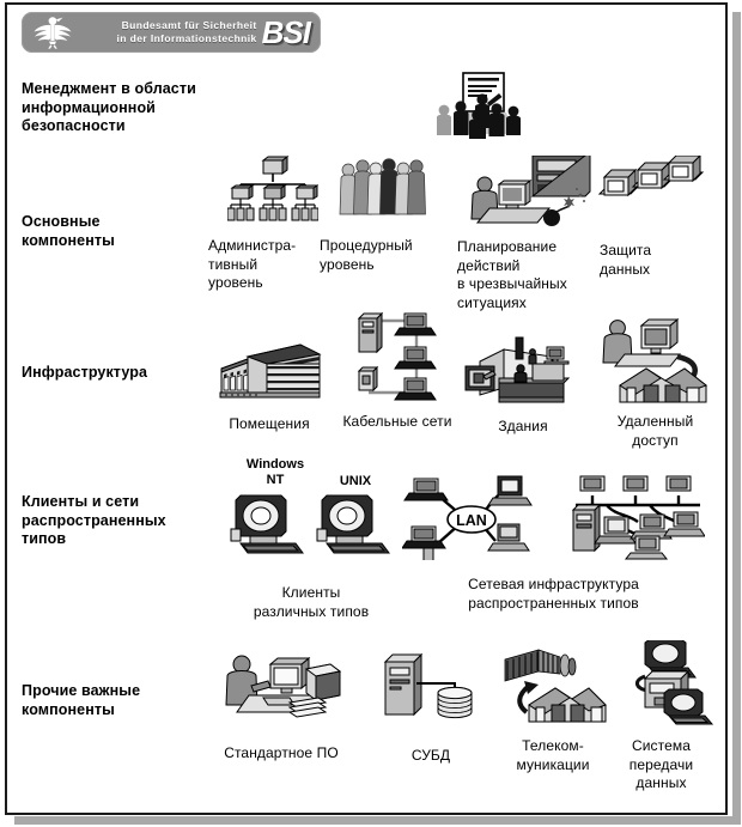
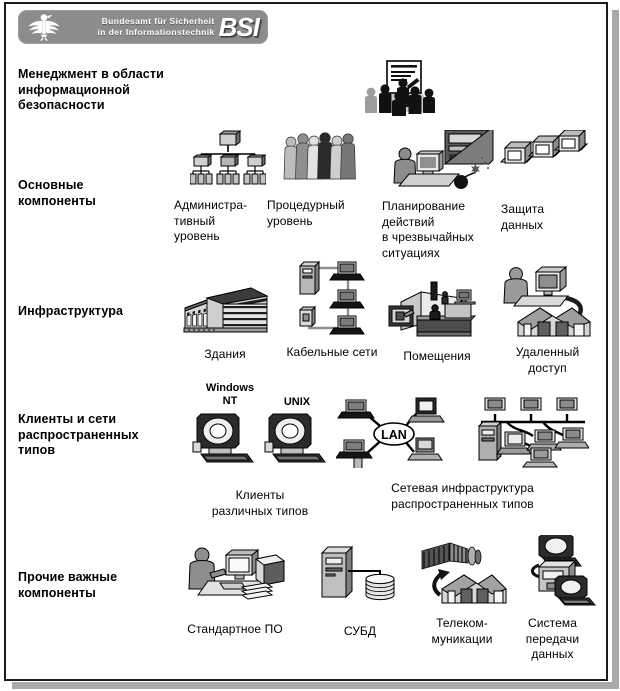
  Bundesamt für Sicherheit
  in der Informationstechnik
  BSI
  Менеджмент в области
  информационной безопасности
  Основные
  компоненты
  Администра-
  тивный
  уровень
  Процедурный
  уровень
  Планирование
  действий
  в чрезвычайных
  ситуациях
  Защита
  данных
  Инфраструктура
- Помещения
+ Здания
  Кабельные сети
- Здания
+ Помещения
  Удаленный
  доступ
  Клиенты и сети
  распространенных
  типов
  Windows
  NT
  UNIX
  Клиенты
  различных типов
  LAN
  Сетевая инфраструктура
  распространенных типов
  Прочие важные
  компоненты
  Стандартное ПО
  СУБД
  Телеком-
  муникации
  Система
  передачи
  данных
